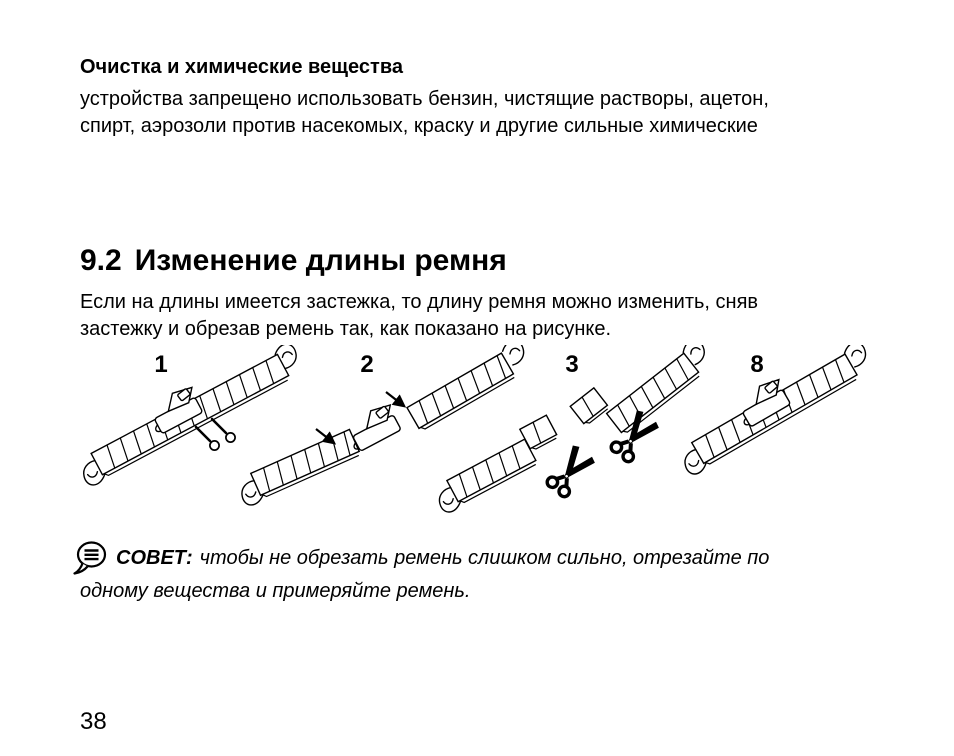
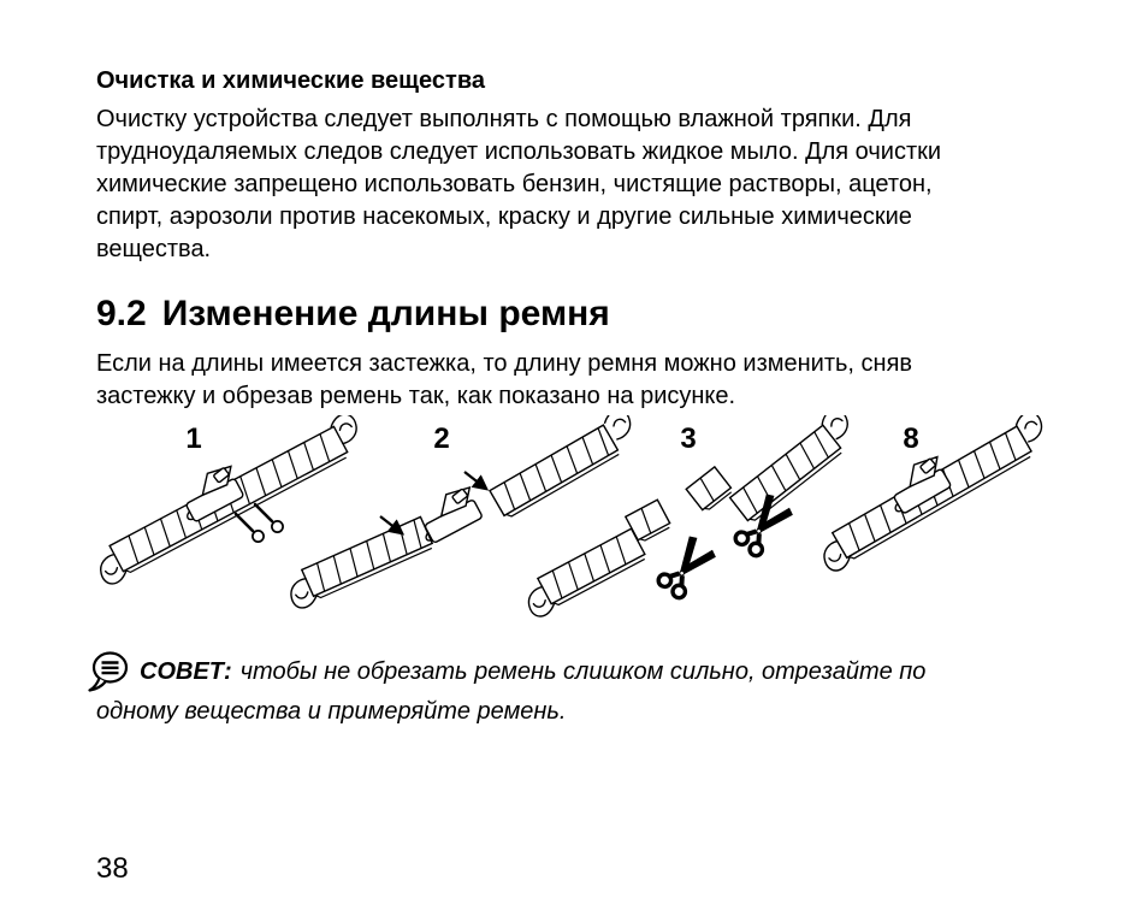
  Очистка и химические вещества
+ Очистку устройства следует выполнять с помощью влажной тряпки. Для
+ трудноудаляемых следов следует использовать жидкое мыло. Для очистки
- устройства запрещено использовать бензин, чистящие растворы, ацетон,
+ химические запрещено использовать бензин, чистящие растворы, ацетон,
  спирт, аэрозоли против насекомых, краску и другие сильные химические
+ вещества.
  9.2 Изменение длины ремня
  Если на длины имеется застежка, то длину ремня можно изменить, сняв
  застежку и обрезав ремень так, как показано на рисунке.
  1
  2
  3
  8
  СОВЕТ: чтобы не обрезать ремень слишком сильно, отрезайте по
  одному вещества и примеряйте ремень.
  38
